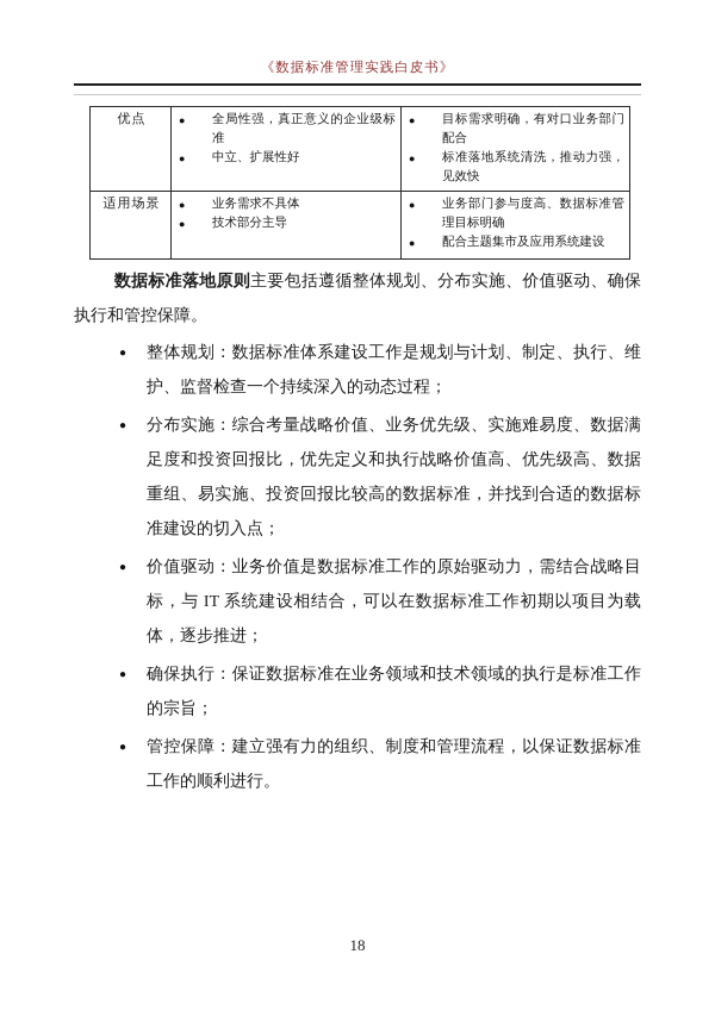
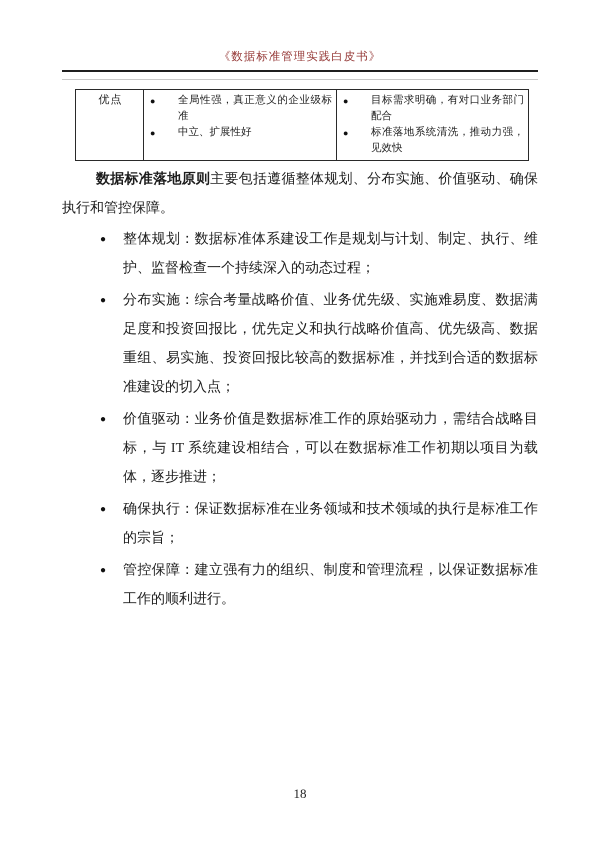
  《数据标准管理实践白皮书》
  优点	● 全局性强，真正意义的企业级标准 ● 中立、扩展性好	● 目标需求明确，有对口业务部门配合 ● 标准落地系统清洗，推动力强，见效快
- 适用场景	● 业务需求不具体 ● 技术部分主导	● 业务部门参与度高、数据标准管理目标明确 ● 配合主题集市及应用系统建设
  数据标准落地原则主要包括遵循整体规划、分布实施、价值驱动、确保执行和管控保障。
  ●
  整体规划：数据标准体系建设工作是规划与计划、制定、执行、维护、监督检查一个持续深入的动态过程；
  ●
  分布实施：综合考量战略价值、业务优先级、实施难易度、数据满足度和投资回报比，优先定义和执行战略价值高、优先级高、数据重组、易实施、投资回报比较高的数据标准，并找到合适的数据标准建设的切入点；
  ●
  价值驱动：业务价值是数据标准工作的原始驱动力，需结合战略目标，与 IT 系统建设相结合，可以在数据标准工作初期以项目为载体，逐步推进；
  ●
  确保执行：保证数据标准在业务领域和技术领域的执行是标准工作的宗旨；
  ●
  管控保障：建立强有力的组织、制度和管理流程，以保证数据标准工作的顺利进行。
  18
